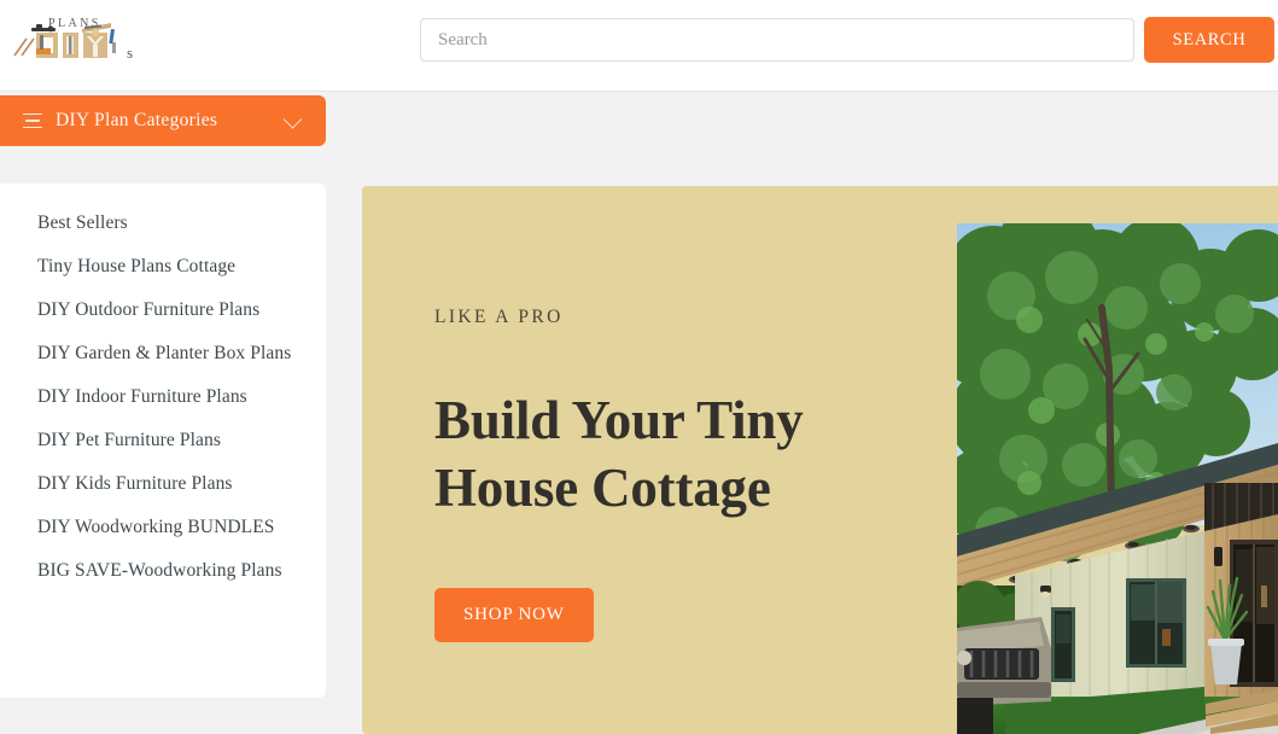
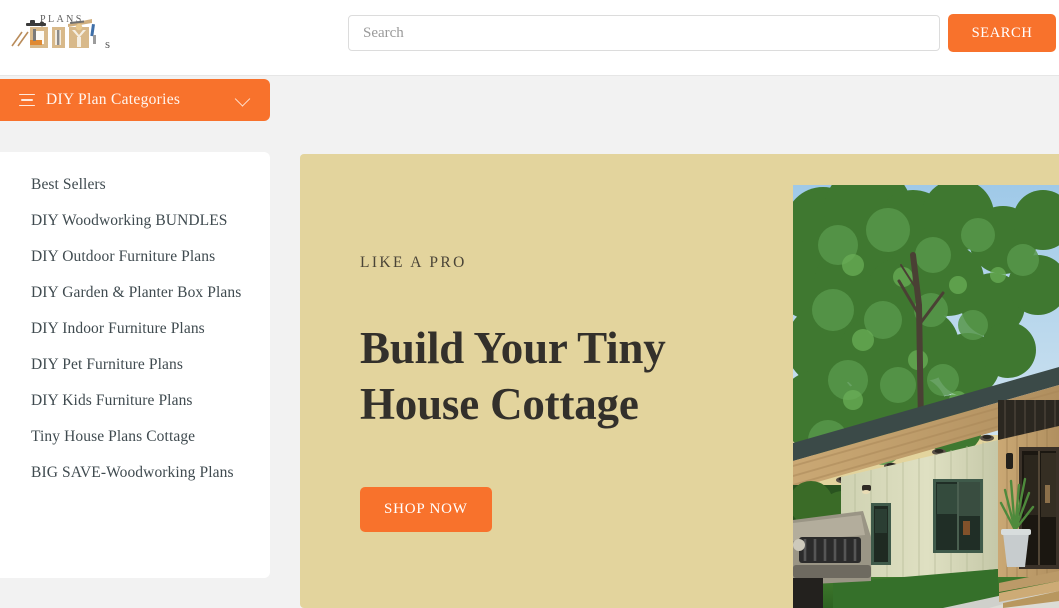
  PLANS
  s
  Search
  SEARCH
  DIY Plan Categories
  Best Sellers
- Tiny House Plans Cottage
+ DIY Woodworking BUNDLES
  DIY Outdoor Furniture Plans
  DIY Garden & Planter Box Plans
  DIY Indoor Furniture Plans
  DIY Pet Furniture Plans
  DIY Kids Furniture Plans
- DIY Woodworking BUNDLES
+ Tiny House Plans Cottage
  BIG SAVE-Woodworking Plans
  LIKE A PRO
  Build Your Tiny House Cottage
  SHOP NOW
